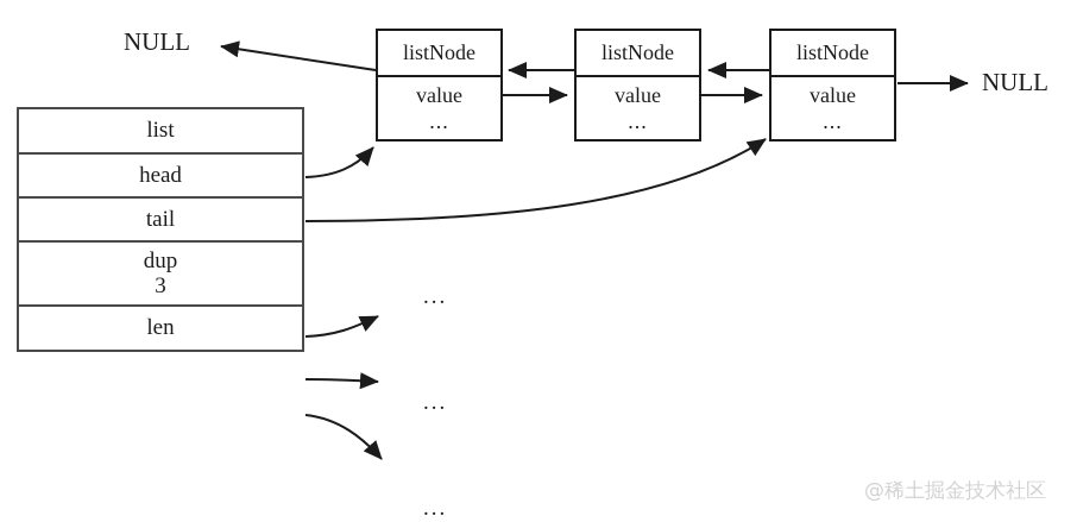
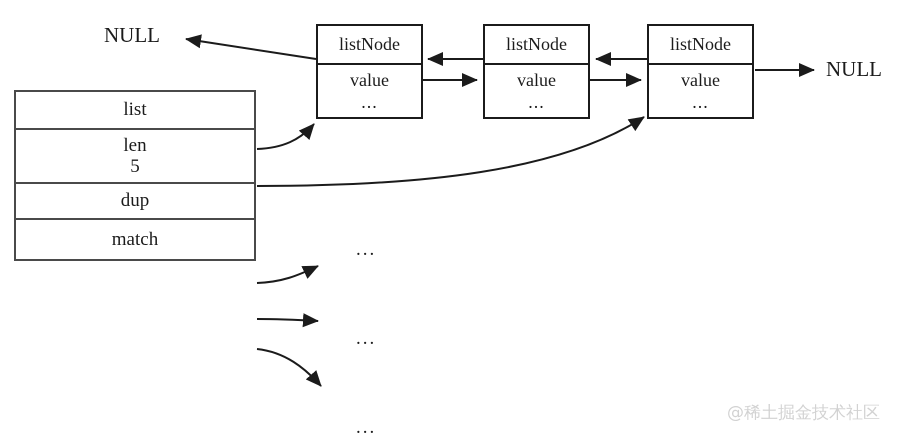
  list
- head
- tail
- dup
+ len
- 3
+ 5
- len
+ dup
+ match
  listNode
  value
  ...
  listNode
  value
  ...
  listNode
  value
  ...
  NULL
  NULL
  ...
  ...
  ...
  @稀土掘金技术社区
